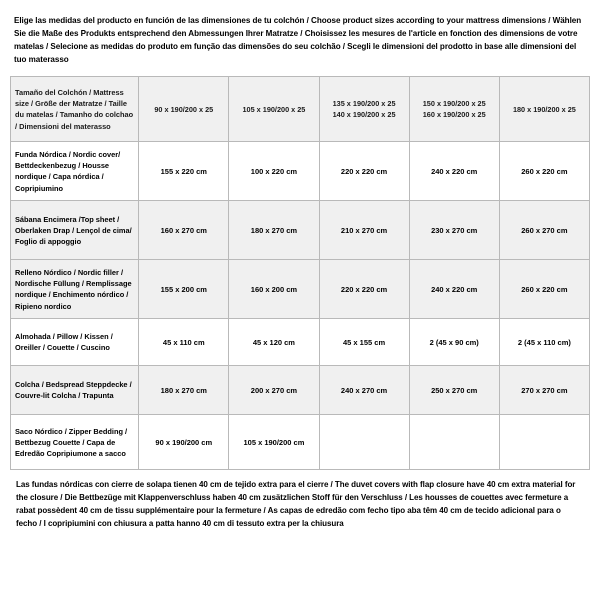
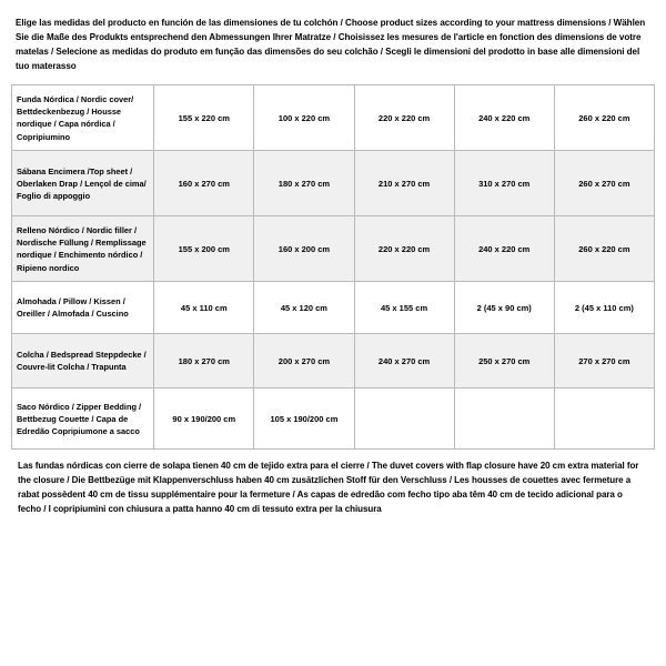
  Elige las medidas del producto en función de las dimensiones de tu colchón / Choose product sizes according to your mattress dimensions / Wählen Sie die Maße des Produkts entsprechend den Abmessungen Ihrer Matratze / Choisissez les mesures de l'article en fonction des dimensions de votre matelas / Selecione as medidas do produto em função das dimensões do seu colchão / Scegli le dimensioni del prodotto in base alle dimensioni del tuo materasso
- Tamaño del Colchón / Mattress size / Größe der Matratze / Taille du matelas / Tamanho do colchao / Dimensioni del materasso	90 x 190/200 x 25	105 x 190/200 x 25	135 x 190/200 x 25 140 x 190/200 x 25	150 x 190/200 x 25 160 x 190/200 x 25	180 x 190/200 x 25
  Funda Nórdica / Nordic cover/ Bettdeckenbezug / Housse nordique / Capa nórdica / Copripiumino	155 x 220 cm	100 x 220 cm	220 x 220 cm	240 x 220 cm	260 x 220 cm
- Sábana Encimera /Top sheet / Oberlaken Drap / Lençol de cima/ Foglio di appoggio	160 x 270 cm	180 x 270 cm	210 x 270 cm	230 x 270 cm	260 x 270 cm
+ Sábana Encimera /Top sheet / Oberlaken Drap / Lençol de cima/ Foglio di appoggio	160 x 270 cm	180 x 270 cm	210 x 270 cm	310 x 270 cm	260 x 270 cm
  Relleno Nórdico / Nordic filler / Nordische Füllung / Remplissage nordique / Enchimento nórdico / Ripieno nordico	155 x 200 cm	160 x 200 cm	220 x 220 cm	240 x 220 cm	260 x 220 cm
- Almohada / Pillow / Kissen / Oreiller / Couette / Cuscino	45 x 110 cm	45 x 120 cm	45 x 155 cm	2 (45 x 90 cm)	2 (45 x 110 cm)
+ Almohada / Pillow / Kissen / Oreiller / Almofada / Cuscino	45 x 110 cm	45 x 120 cm	45 x 155 cm	2 (45 x 90 cm)	2 (45 x 110 cm)
  Colcha / Bedspread Steppdecke / Couvre-lit Colcha / Trapunta	180 x 270 cm	200 x 270 cm	240 x 270 cm	250 x 270 cm	270 x 270 cm
  Saco Nórdico / Zipper Bedding / Bettbezug Couette / Capa de Edredão Copripiumone a sacco	90 x 190/200 cm	105 x 190/200 cm
- Las fundas nórdicas con cierre de solapa tienen 40 cm de tejido extra para el cierre / The duvet covers with flap closure have 40 cm extra material for the closure / Die Bettbezüge mit Klappenverschluss haben 40 cm zusätzlichen Stoff für den Verschluss / Les housses de couettes avec fermeture a rabat possèdent 40 cm de tissu supplémentaire pour la fermeture / As capas de edredão com fecho tipo aba têm 40 cm de tecido adicional para o fecho / I copripiumini con chiusura a patta hanno 40 cm di tessuto extra per la chiusura
+ Las fundas nórdicas con cierre de solapa tienen 40 cm de tejido extra para el cierre / The duvet covers with flap closure have 20 cm extra material for the closure / Die Bettbezüge mit Klappenverschluss haben 40 cm zusätzlichen Stoff für den Verschluss / Les housses de couettes avec fermeture a rabat possèdent 40 cm de tissu supplémentaire pour la fermeture / As capas de edredão com fecho tipo aba têm 40 cm de tecido adicional para o fecho / I copripiumini con chiusura a patta hanno 40 cm di tessuto extra per la chiusura
